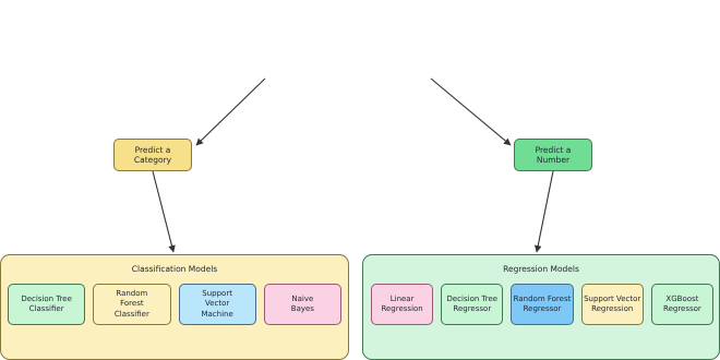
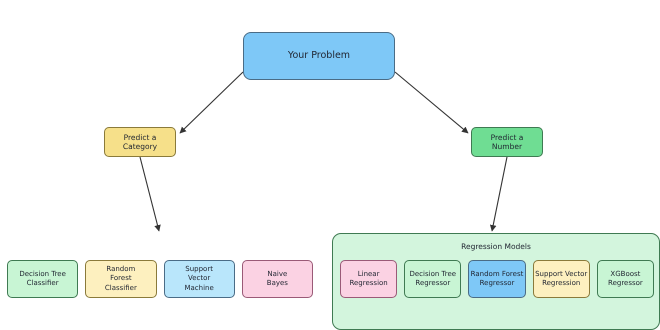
+ Your Problem
  Predict a
  Category
  Predict a
  Number
- Classification Models
  Decision Tree
  Classifier
  Random
  Forest
  Classifier
  Support
  Vector
  Machine
  Naive
  Bayes
  Regression Models
  Linear
  Regression
  Decision Tree
  Regressor
  Random Forest
  Regressor
  Support Vector
  Regression
  XGBoost
  Regressor
